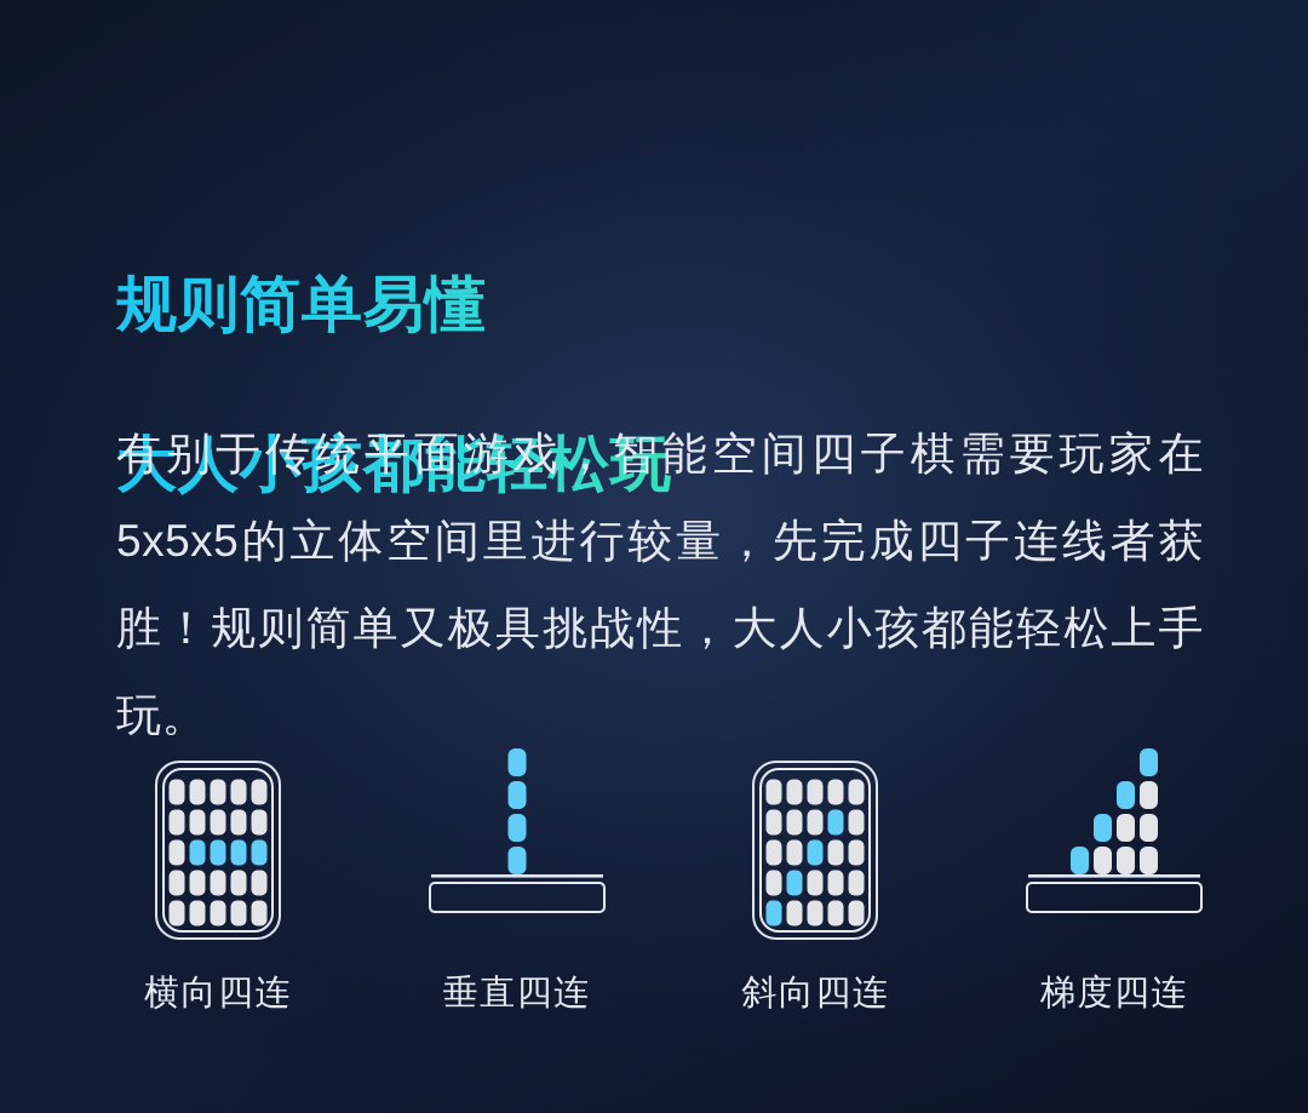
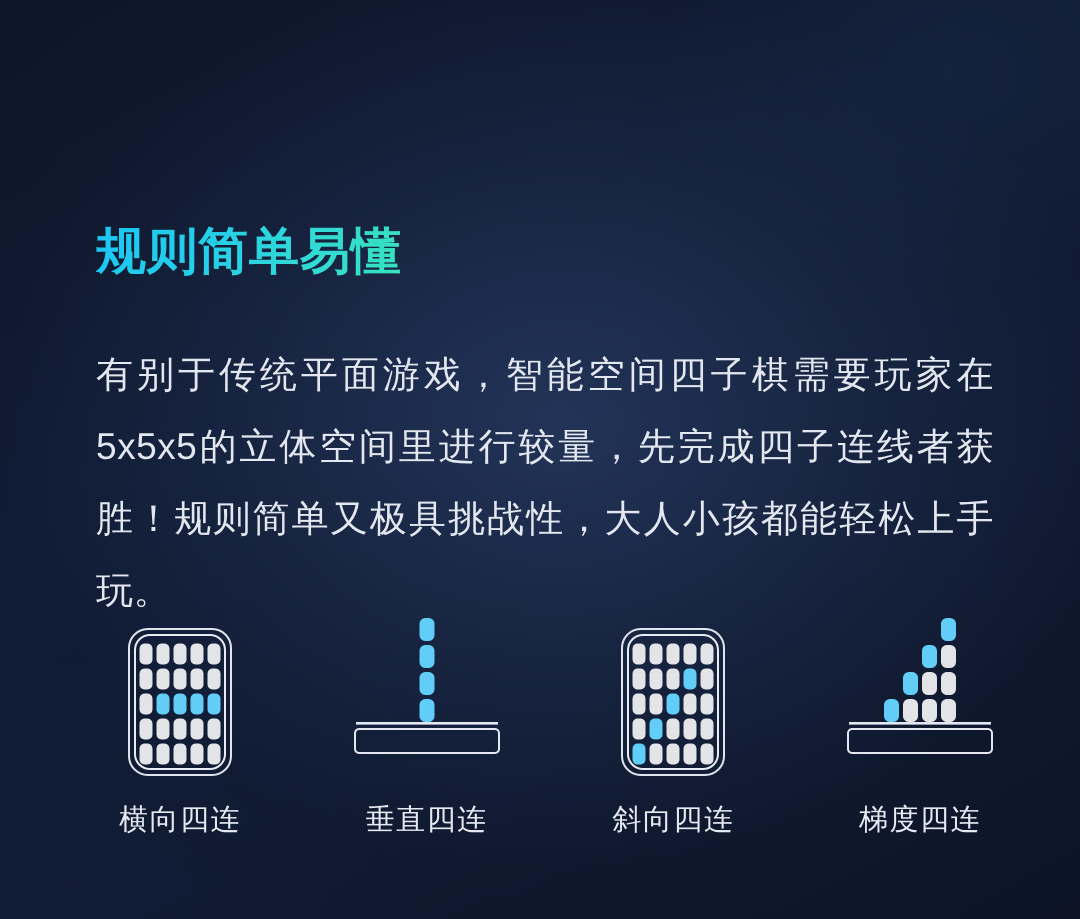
  规则简单易懂
- 大人小孩都能轻松玩
  有别于传统平面游戏，智能空间四子棋需要玩家在5x5x5的立体空间里进行较量，先完成四子连线者获胜！规则简单又极具挑战性，大人小孩都能轻松上手玩。
  横向四连
  垂直四连
  斜向四连
  梯度四连
